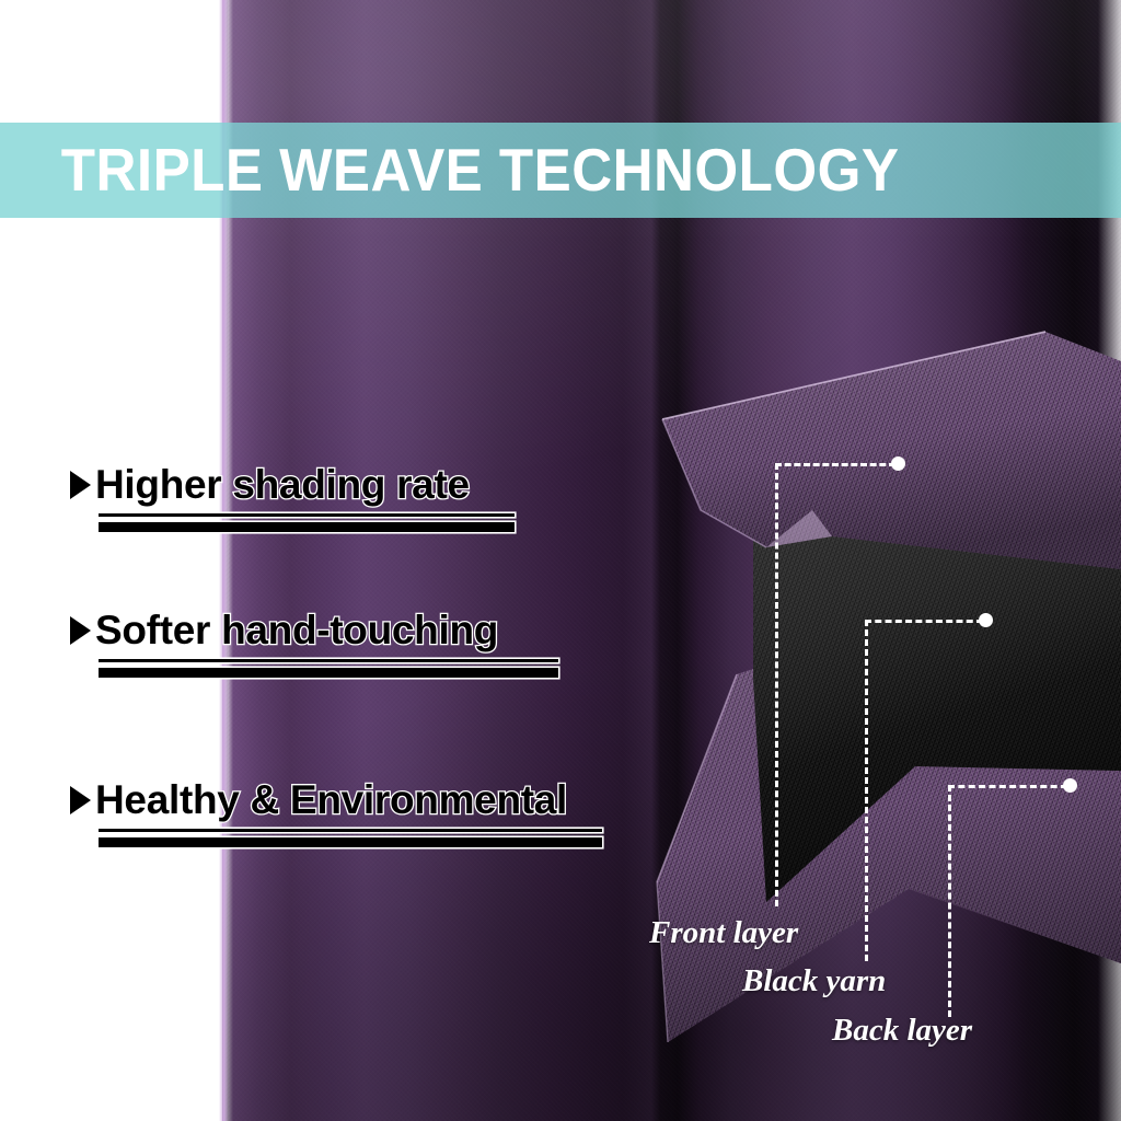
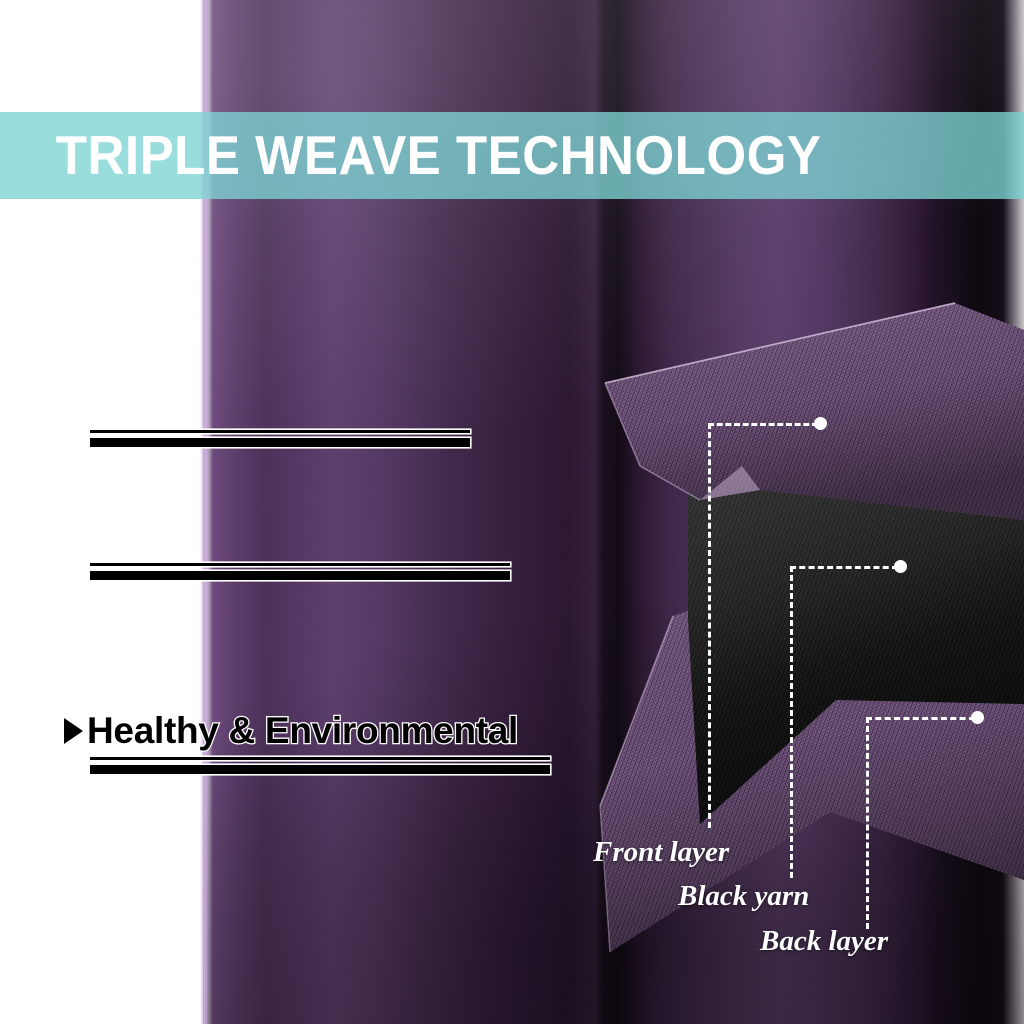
  Front layer
  Black yarn
  Back layer
  TRIPLE WEAVE TECHNOLOGY
- Higher shading rate
- Softer hand-touching
  Healthy & Environmental
